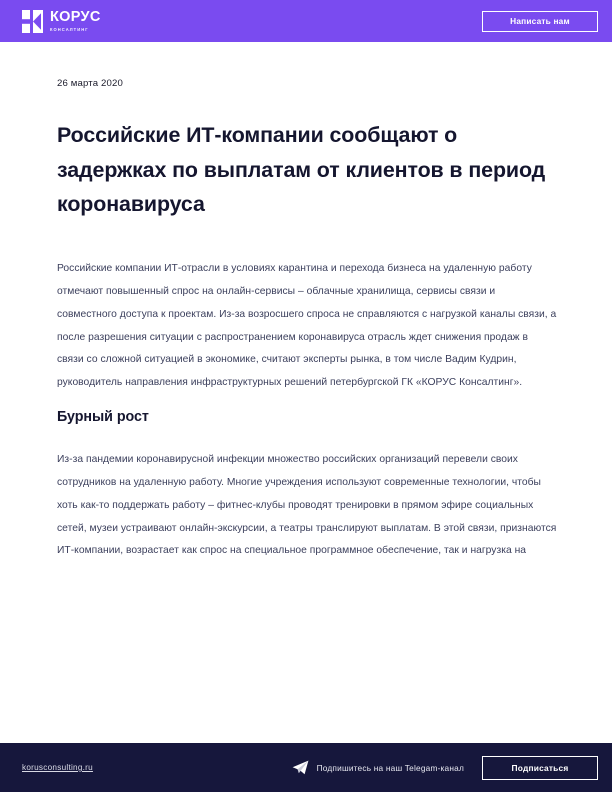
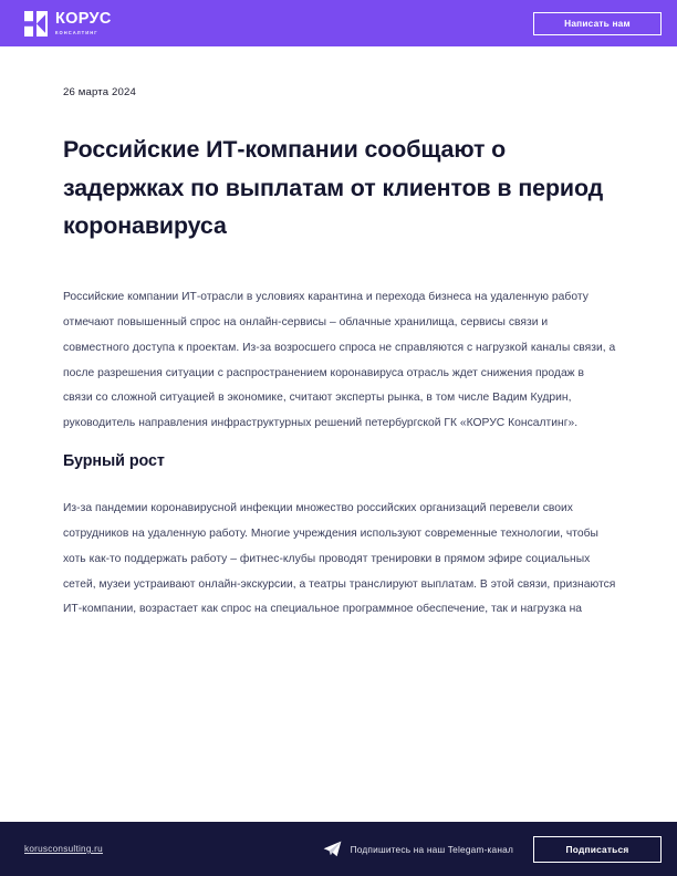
  КОРУС
  Написать нам
- 26 марта 2020
+ 26 марта 2024
  Российские ИТ-компании сообщают о задержках по выплатам от клиентов в период коронавируса
  Российские компании ИТ-отрасли в условиях карантина и перехода бизнеса на удаленную работу отмечают повышенный спрос на онлайн-сервисы – облачные хранилища, сервисы связи и совместного доступа к проектам. Из-за возросшего спроса не справляются с нагрузкой каналы связи, а после разрешения ситуации с распространением коронавируса отрасль ждет снижения продаж в связи со сложной ситуацией в экономике, считают эксперты рынка, в том числе Вадим Кудрин, руководитель направления инфраструктурных решений петербургской ГК «КОРУС Консалтинг».
  Бурный рост
  Из-за пандемии коронавирусной инфекции множество российских организаций перевели своих сотрудников на удаленную работу. Многие учреждения используют современные технологии, чтобы хоть как-то поддержать работу – фитнес-клубы проводят тренировки в прямом эфире социальных сетей, музеи устраивают онлайн-экскурсии, а театры транслируют выплатам. В этой связи, признаются ИТ-компании, возрастает как спрос на специальное программное обеспечение, так и нагрузка на
  korusconsulting.ru
  Подпишитесь на наш Telegam-канал
  Подписаться
